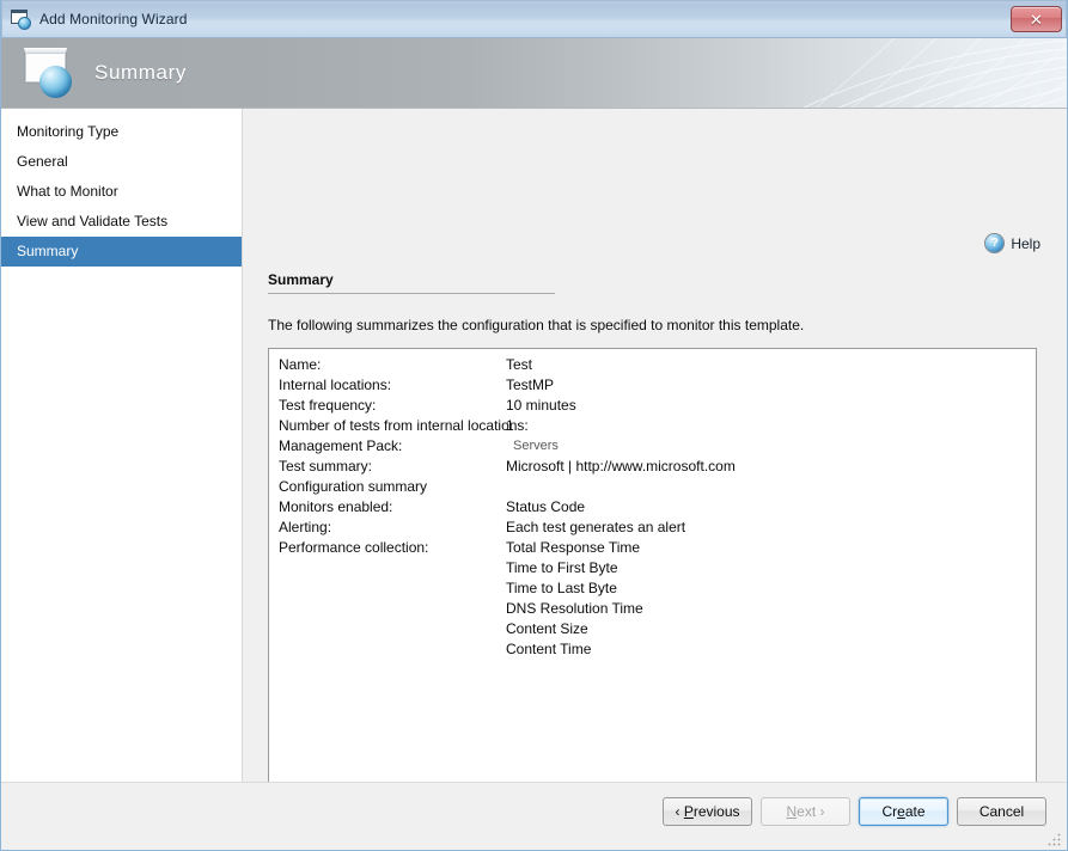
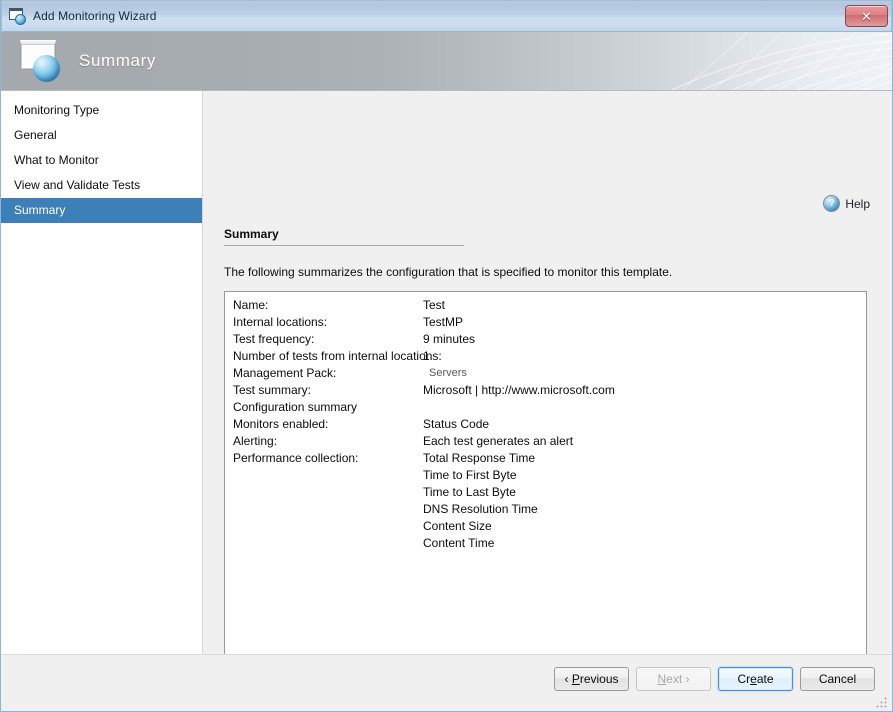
  Add Monitoring Wizard
  ✕
  Summary
  Monitoring Type
  General
  What to Monitor
  View and Validate Tests
  Summary
  ?
  Help
  Summary
  The following summarizes the configuration that is specified to monitor this template.
  Name:
  Test
  Internal locations:
  TestMP
  Test frequency:
- 10 minutes
+ 9 minutes
  Number of tests from internal location
  1
  Management Pack:
  Servers
  Test summary:
  Microsoft | http://www.microsoft.com
  Configuration summary
  Monitors enabled:
  Status Code
  Alerting:
  Each test generates an alert
  Performance collection:
  Total Response Time
  Time to First Byte
  Time to Last Byte
  DNS Resolution Time
  Content Size
  Content Time
  ‹ Previous
  Next ›
  Create
  Cancel
